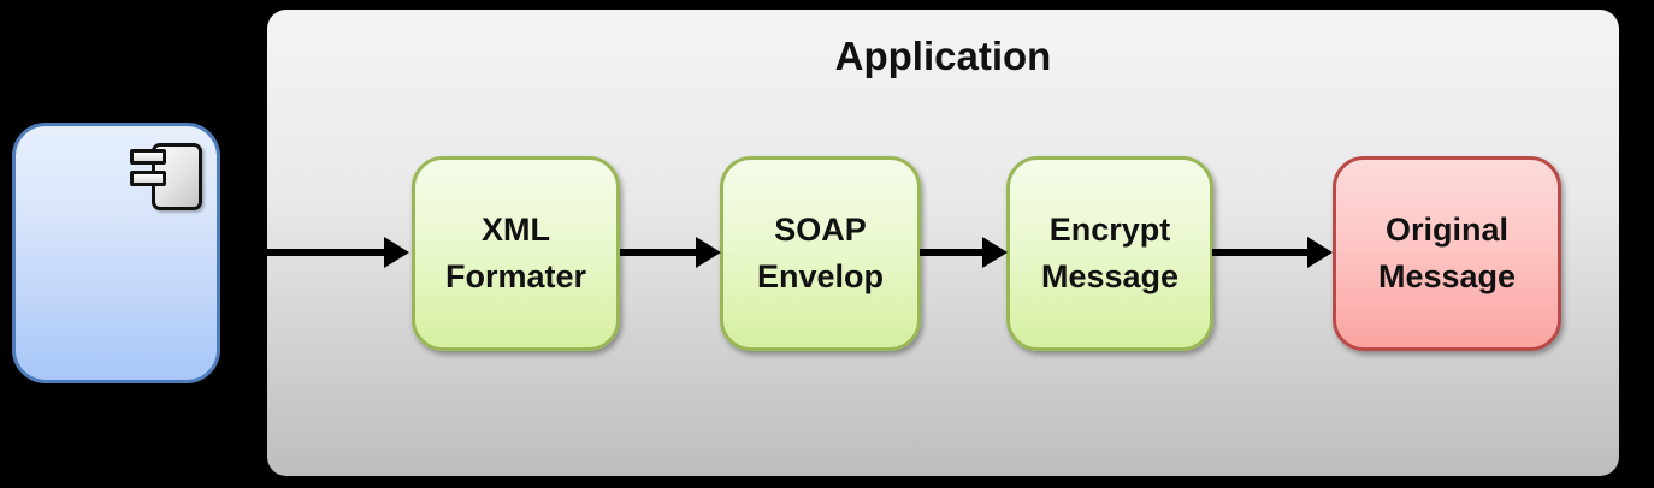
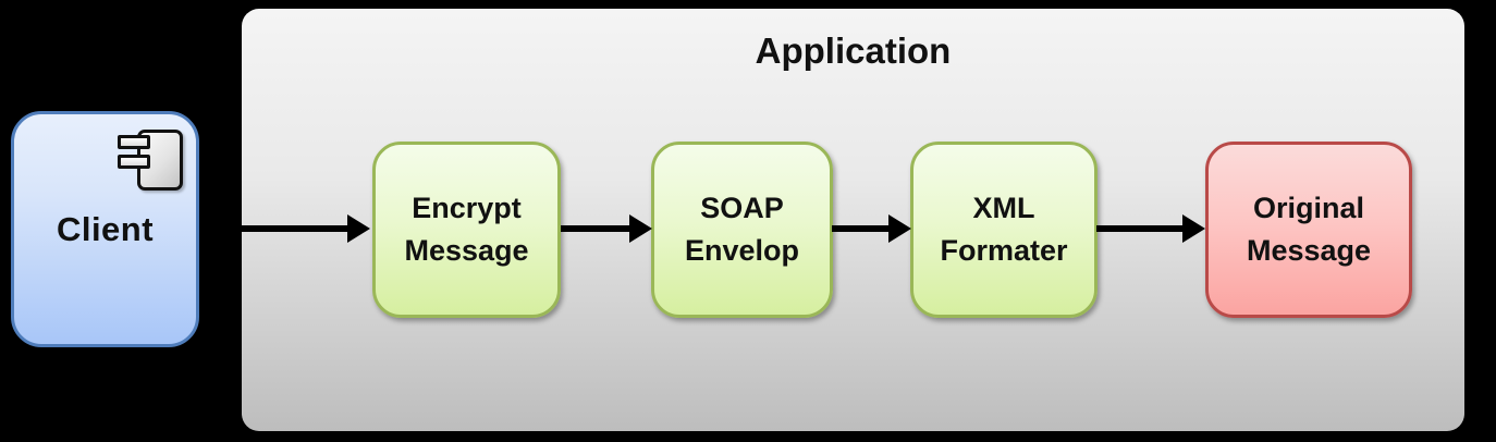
+ Client
  Application
- XML Formater
+ Encrypt Message
  SOAP Envelop
- Encrypt Message
+ XML Formater
  Original Message
